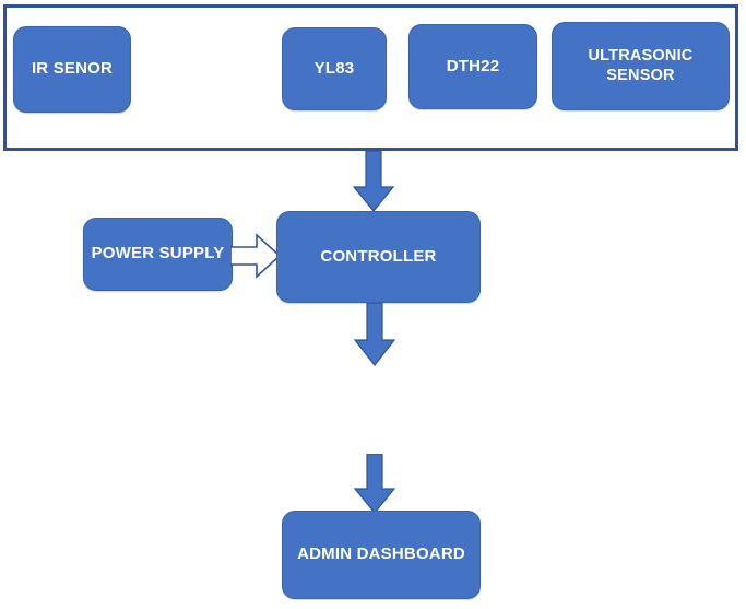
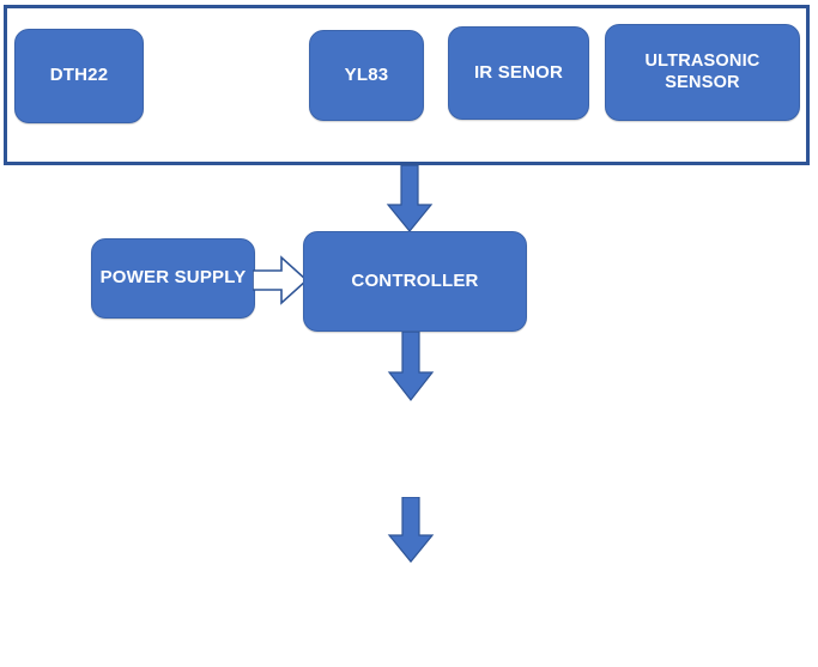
- IR SENOR
+ DTH22
  YL83
- DTH22
+ IR SENOR
  ULTRASONIC
  SENSOR
  POWER SUPPLY
  CONTROLLER
- ADMIN DASHBOARD
